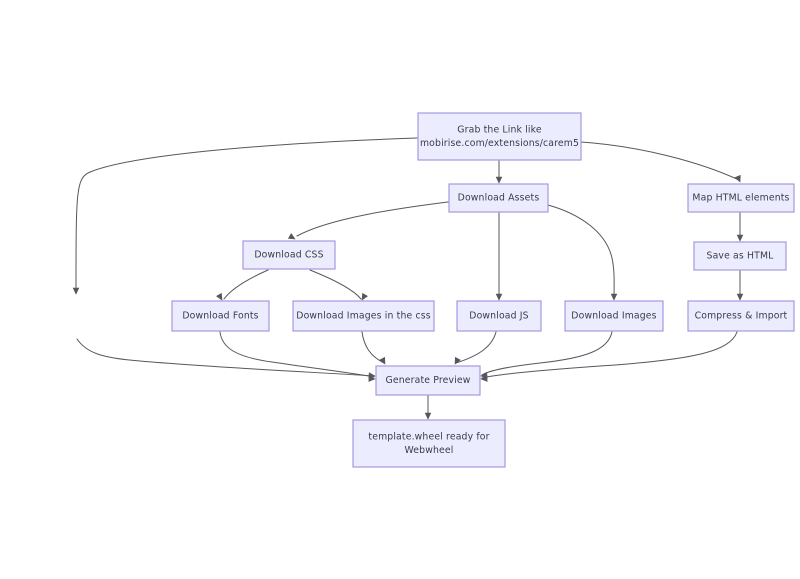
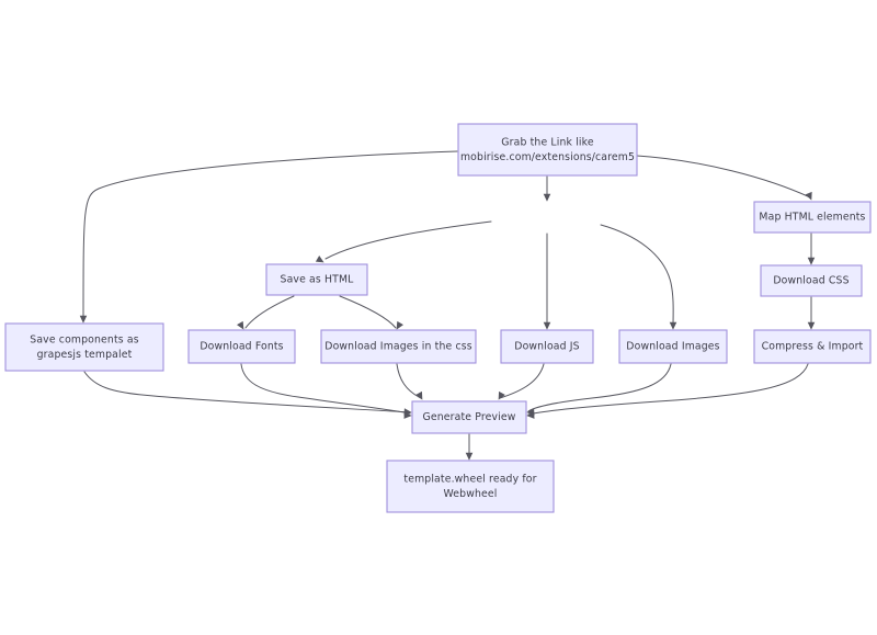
  Grab the Link like
  mobirise.com/extensions/carem5
- Download Assets
  Map HTML elements
- Save as HTML
+ Download CSS
  Compress & Import
- Download CSS
+ Save as HTML
+ Save components as
+ grapesjs tempalet
  Download Fonts
  Download Images in the css
  Download JS
  Download Images
  Generate Preview
  template.wheel ready for
  Webwheel
